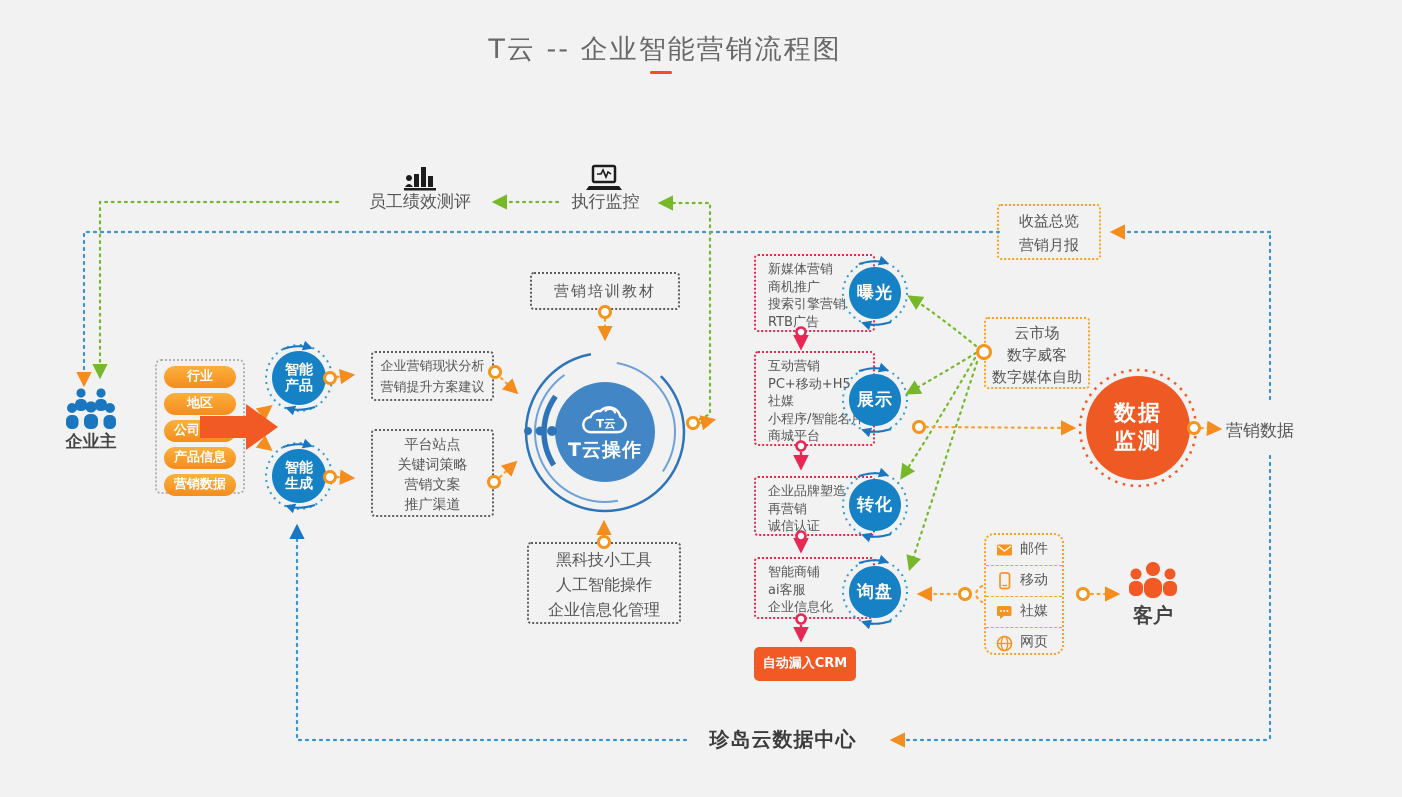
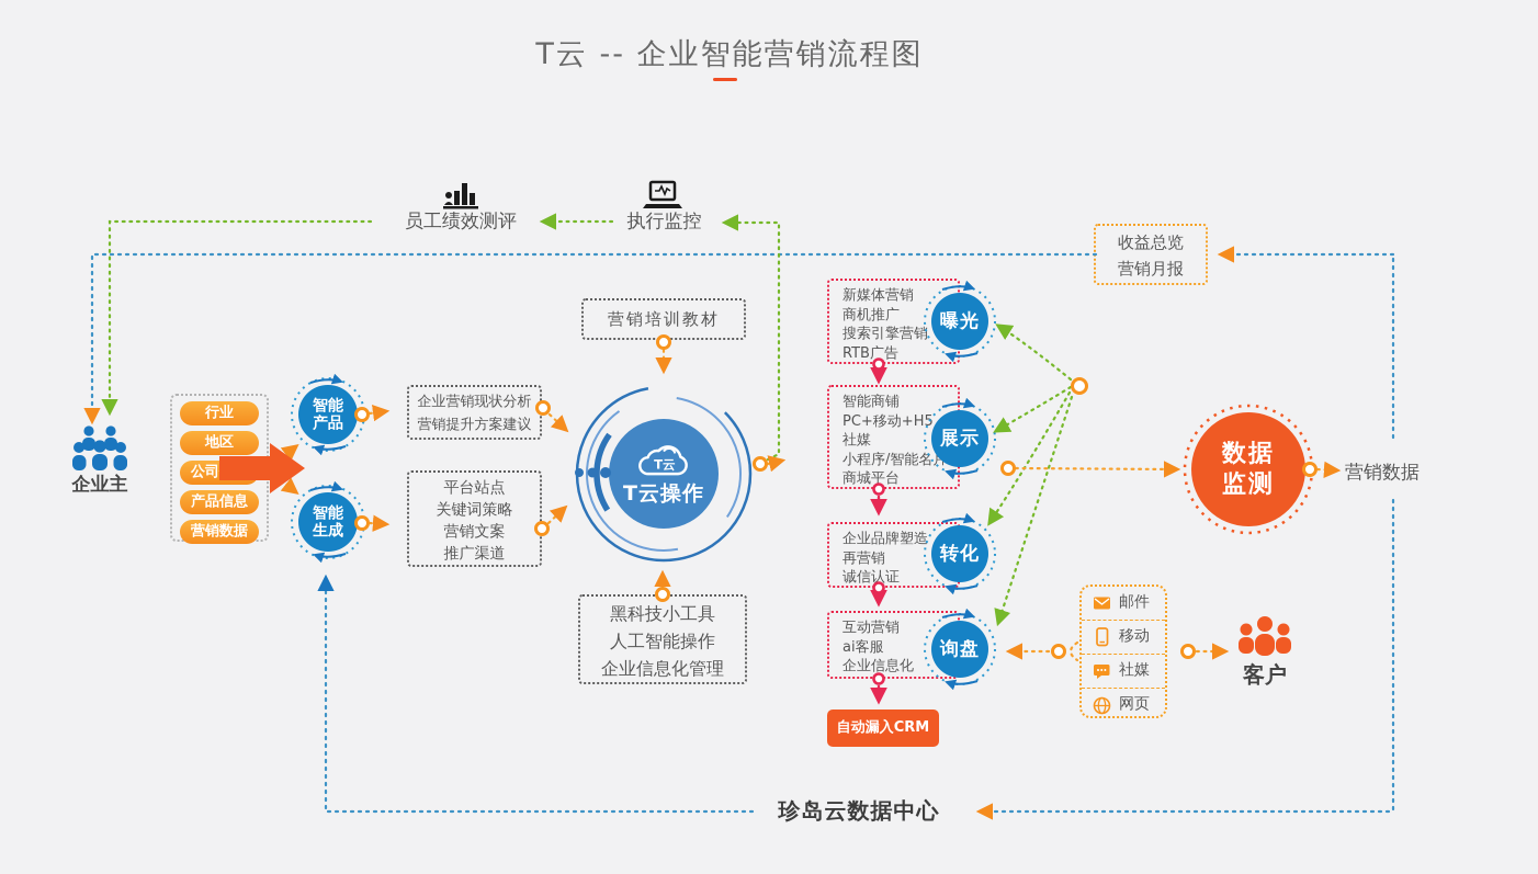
  T云 -- 企业智能营销流程图
  员工绩效测评
  执行监控
  营销培训教材
  企业主
  行业
  地区
  产品信息
  营销数据
  智能
  产品
  智能
  生成
  企业营销现状分析
  营销提升方案建议
  平台站点
  关键词策略
  营销文案
  推广渠道
  T云
  T云操作
  黑科技小工具
  人工智能操作
  企业信息化管理
  新媒体营销
  商机推广
  搜索引擎营销
  RTB广告
- 互动营销
+ 智能商铺
  PC+移动+H5
  社媒
  小程序/智能名
  商城平台
  企业品牌塑造
  再营销
  诚信认证
- 智能商铺
+ 互动营销
  ai客服
  企业信息化
  曝光
  展示
  转化
  询盘
  自动漏入CRM
  收益总览
  营销月报
- 云市场
- 数字威客
- 数字媒体自助
  数据
  监测
  营销数据
  邮件
  移动
  社媒
  网页
  客户
  珍岛云数据中心
